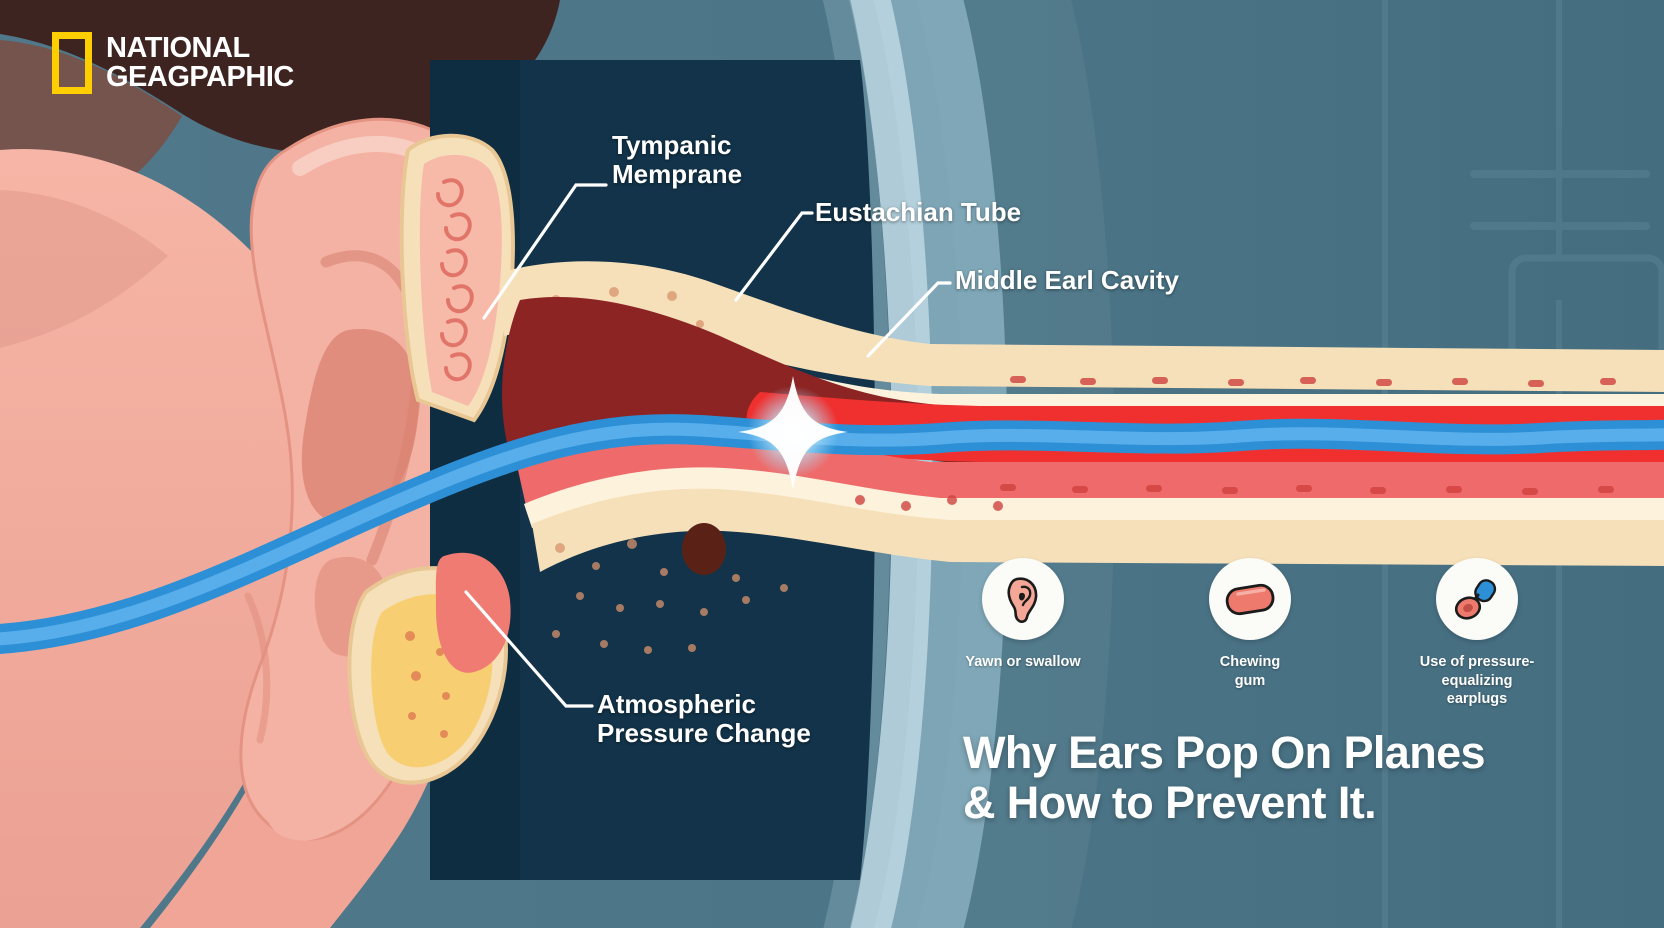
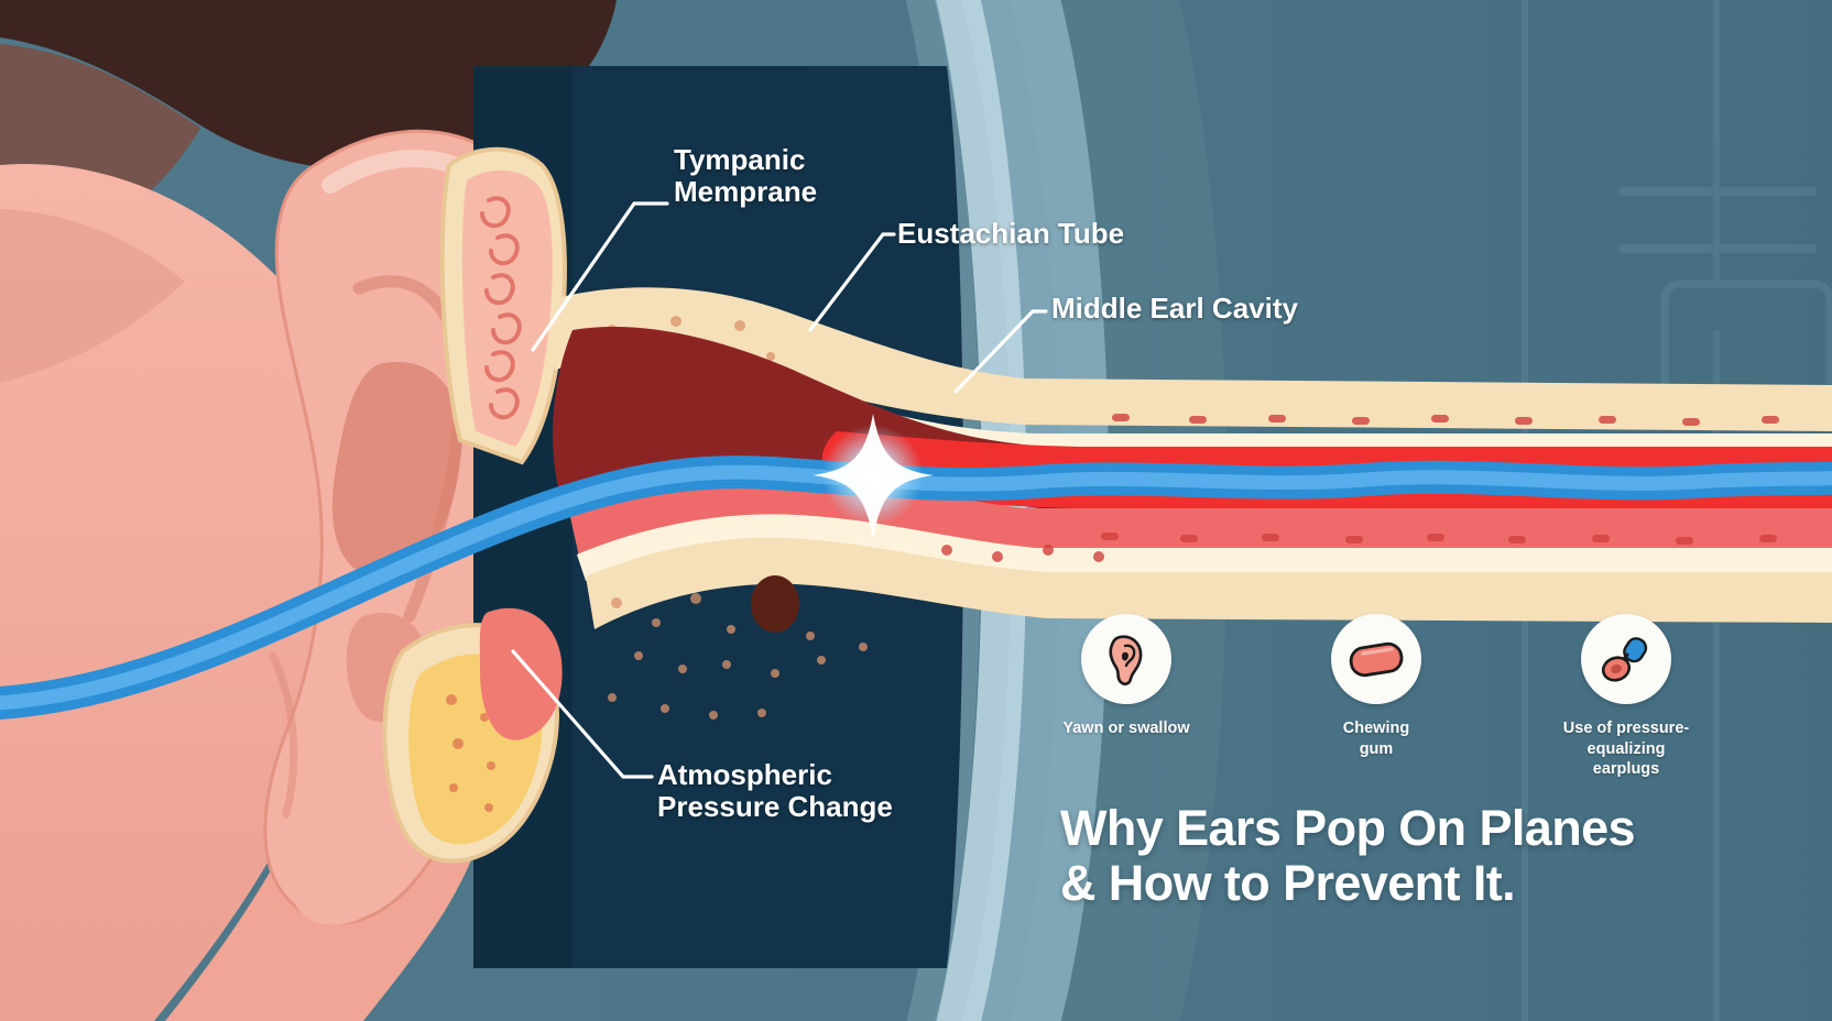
- NATIONAL
- GEAGPAPHIC
  Tympanic
  Memprane
  Eustachian Tube
  Middle Earl Cavity
  Atmospheric
  Pressure Change
  Yawn or swallow
  Chewing
  gum
  Use of pressure-
  equalizing earplugs
  Why Ears Pop On Planes
  & How to Prevent It.
